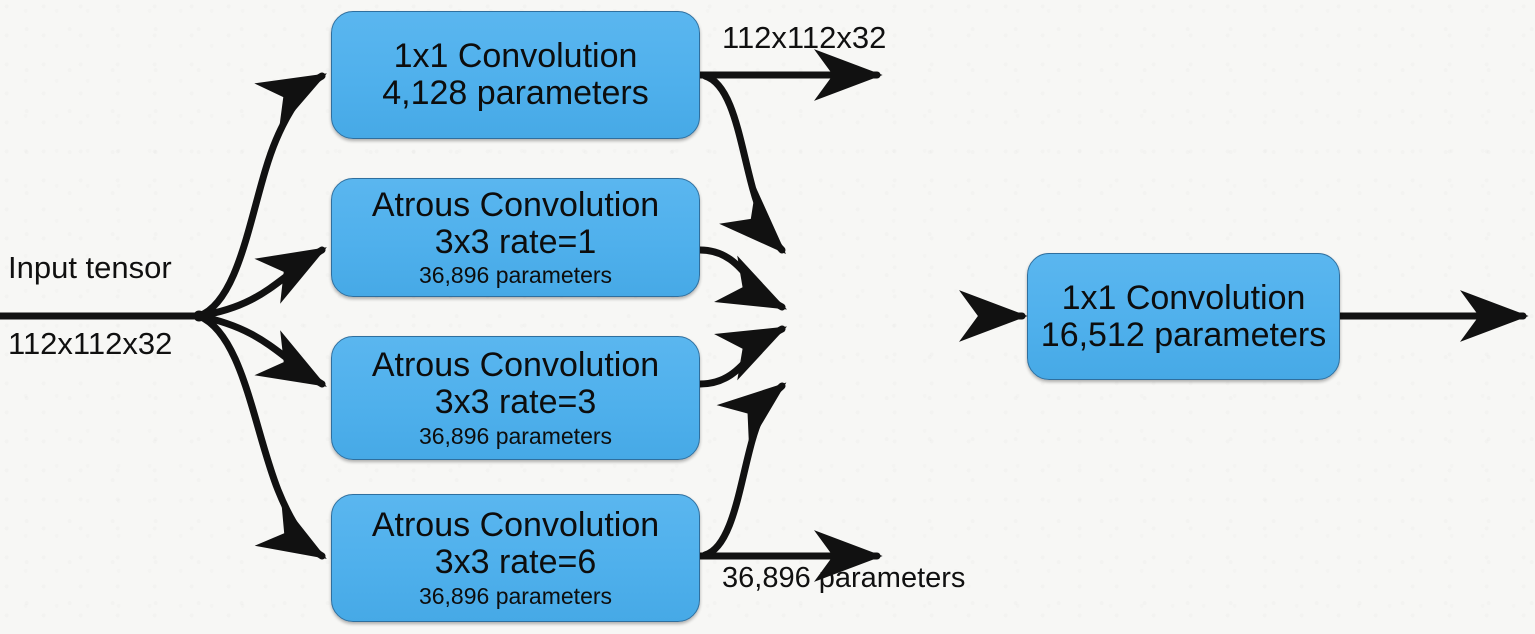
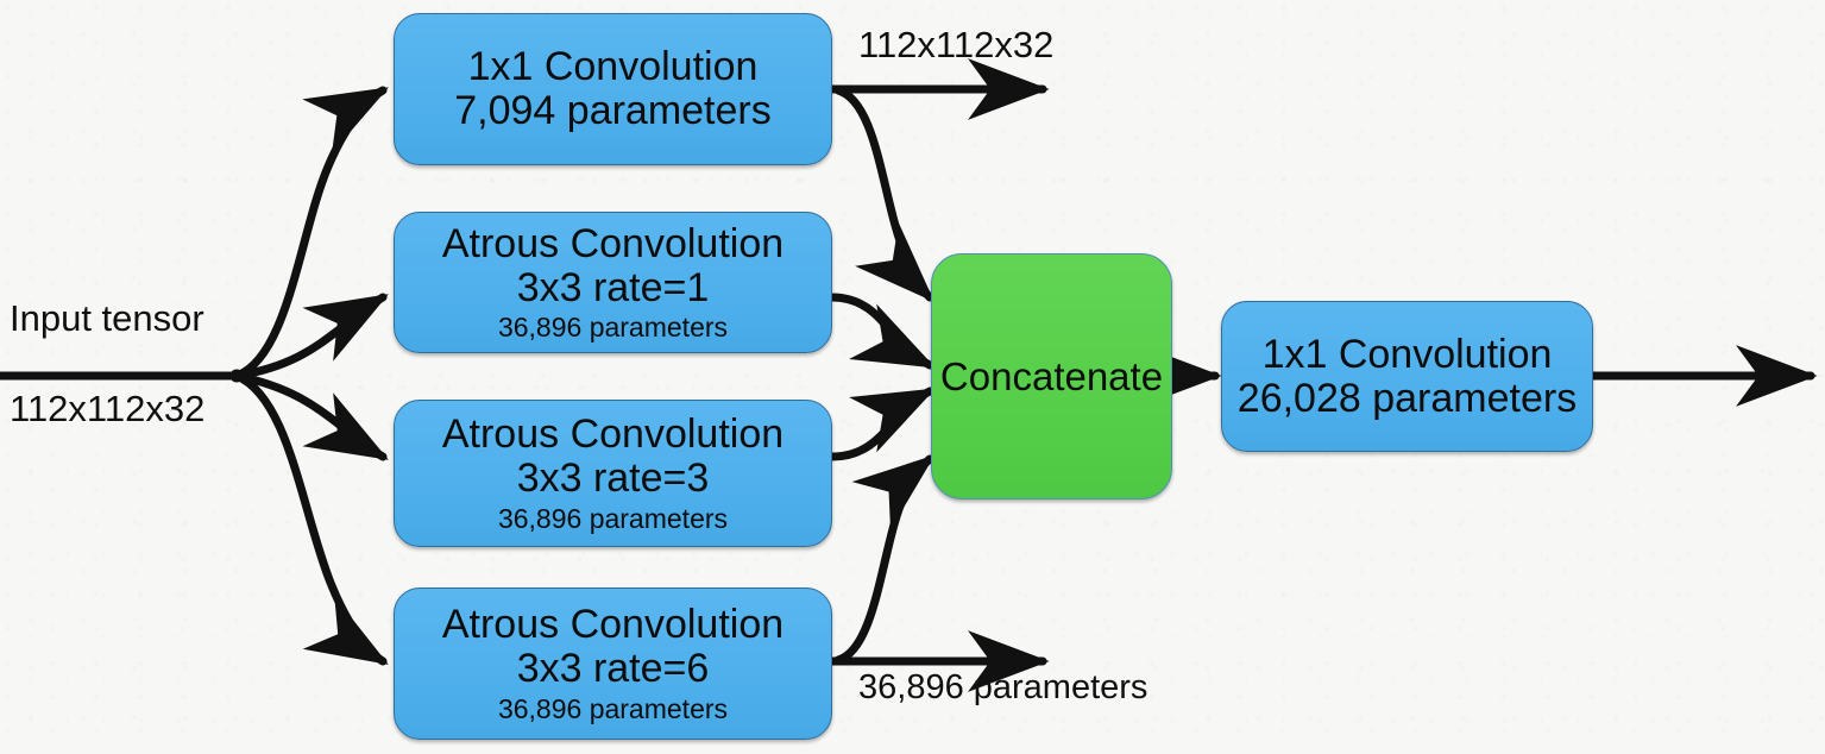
  Input tensor
  112x112x32
  1x1 Convolution
- 4,128 parameters
+ 7,094 parameters
  Atrous Convolution
  3x3 rate=1
  36,896 parameters
  Atrous Convolution
  3x3 rate=3
  36,896 parameters
  Atrous Convolution
  3x3 rate=6
  36,896 parameters
+ Concatenate
  1x1 Convolution
- 16,512 parameters
+ 26,028 parameters
  112x112x32
  36,896 parameters
